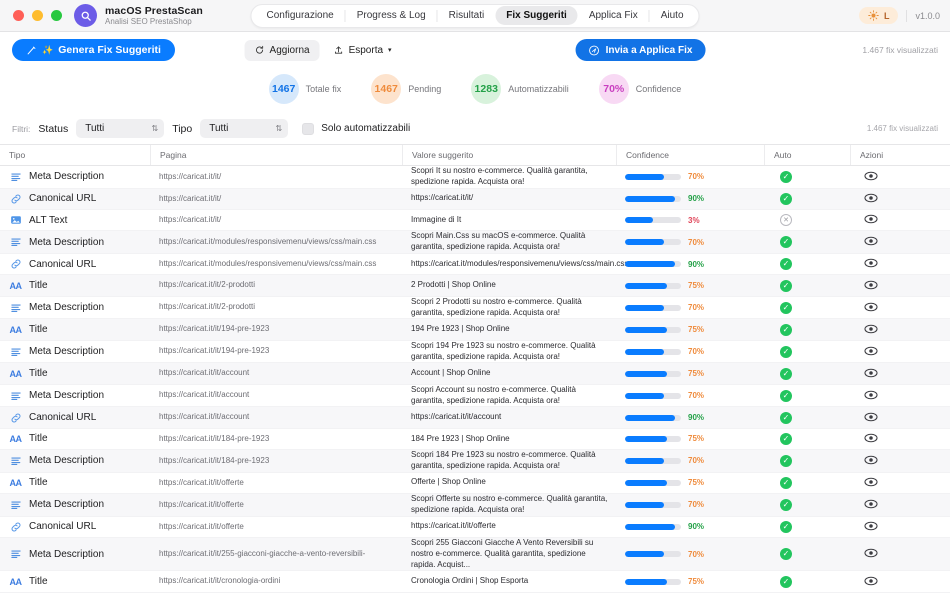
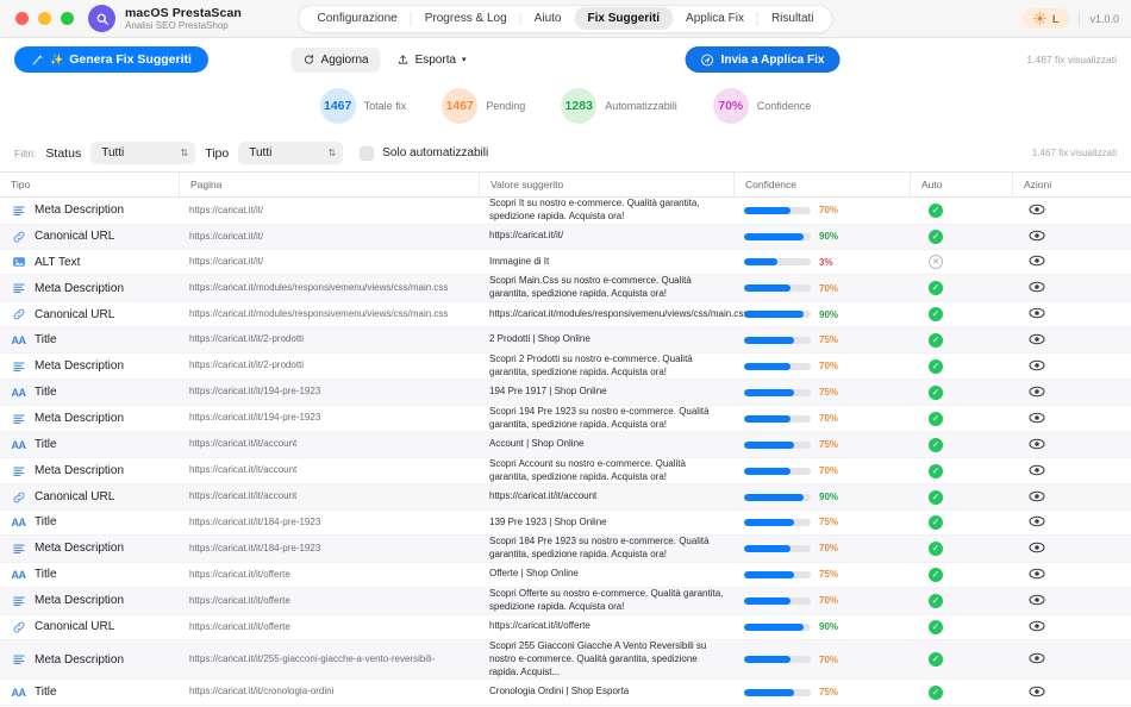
  macOS PrestaScan
  Analisi SEO PrestaShop
  Configurazione
  Progress & Log
- Risultati
+ Aiuto
  Fix Suggeriti
  Applica Fix
- Aiuto
+ Risultati
  L
  v1.0.0
  ✨
  Genera Fix Suggeriti
  Aggiorna
  Esporta
  Invia a Applica Fix
  1.467 fix visualizzati
  1467
  Totale fix
  1467
  Pending
  1283
  Automatizzabili
  70%
  Confidence
  Filtri:
  Status
  Tutti
  ⇅
  Tipo
  Tutti
  ⇅
  Solo automatizzabili
  1.467 fix visualizzati
  Tipo
  Pagina
  Valore suggerito
  Confidence
  Auto
  Azioni
  Meta Description
  https://caricat.it/it/
  Scopri It su nostro e-commerce. Qualità garantita, spedizione rapida. Acquista ora!
  70%
  ✓
  Canonical URL
  https://caricat.it/it/
  https://caricat.it/it/
  90%
  ✓
  ALT Text
  https://caricat.it/it/
  Immagine di It
  3%
  Meta Description
  https://caricat.it/modules/responsivemenu/views/css/main.css
- Scopri Main.Css su macOS e-commerce. Qualità garantita, spedizione rapida. Acquista ora!
+ Scopri Main.Css su nostro e-commerce. Qualità garantita, spedizione rapida. Acquista ora!
  70%
  ✓
  Canonical URL
  https://caricat.it/modules/responsivemenu/views/css/main.css
  https://caricat.it/modules/responsivemenu/views/css/main.cs
  90%
  ✓
  AA
  Title
  https://caricat.it/it/2-prodotti
  2 Prodotti | Shop Online
  75%
  ✓
  Meta Description
  https://caricat.it/it/2-prodotti
  Scopri 2 Prodotti su nostro e-commerce. Qualità garantita, spedizione rapida. Acquista ora!
  70%
  ✓
  AA
  Title
  https://caricat.it/it/194-pre-1923
- 194 Pre 1923 | Shop Online
+ 194 Pre 1917 | Shop Online
  75%
  ✓
  Meta Description
  https://caricat.it/it/194-pre-1923
  Scopri 194 Pre 1923 su nostro e-commerce. Qualità garantita, spedizione rapida. Acquista ora!
  70%
  ✓
  AA
  Title
  https://caricat.it/it/account
  Account | Shop Online
  75%
  ✓
  Meta Description
  https://caricat.it/it/account
  Scopri Account su nostro e-commerce. Qualità garantita, spedizione rapida. Acquista ora!
  70%
  ✓
  Canonical URL
  https://caricat.it/it/account
  https://caricat.it/it/account
  90%
  ✓
  AA
  Title
  https://caricat.it/it/184-pre-1923
- 184 Pre 1923 | Shop Online
+ 139 Pre 1923 | Shop Online
  75%
  ✓
  Meta Description
  https://caricat.it/it/184-pre-1923
  Scopri 184 Pre 1923 su nostro e-commerce. Qualità garantita, spedizione rapida. Acquista ora!
  70%
  ✓
  AA
  Title
  https://caricat.it/it/offerte
  Offerte | Shop Online
  75%
  ✓
  Meta Description
  https://caricat.it/it/offerte
  Scopri Offerte su nostro e-commerce. Qualità garantita, spedizione rapida. Acquista ora!
  70%
  ✓
  Canonical URL
  https://caricat.it/it/offerte
  https://caricat.it/it/offerte
  90%
  ✓
  Meta Description
  https://caricat.it/it/255-giacconi-giacche-a-vento-reversibili-
  Scopri 255 Giacconi Giacche A Vento Reversibili su nostro e-commerce. Qualità garantita, spedizione rapida. Acquist...
  70%
  ✓
  AA
  Title
  https://caricat.it/it/cronologia-ordini
  Cronologia Ordini | Shop Esporta
  75%
  ✓
